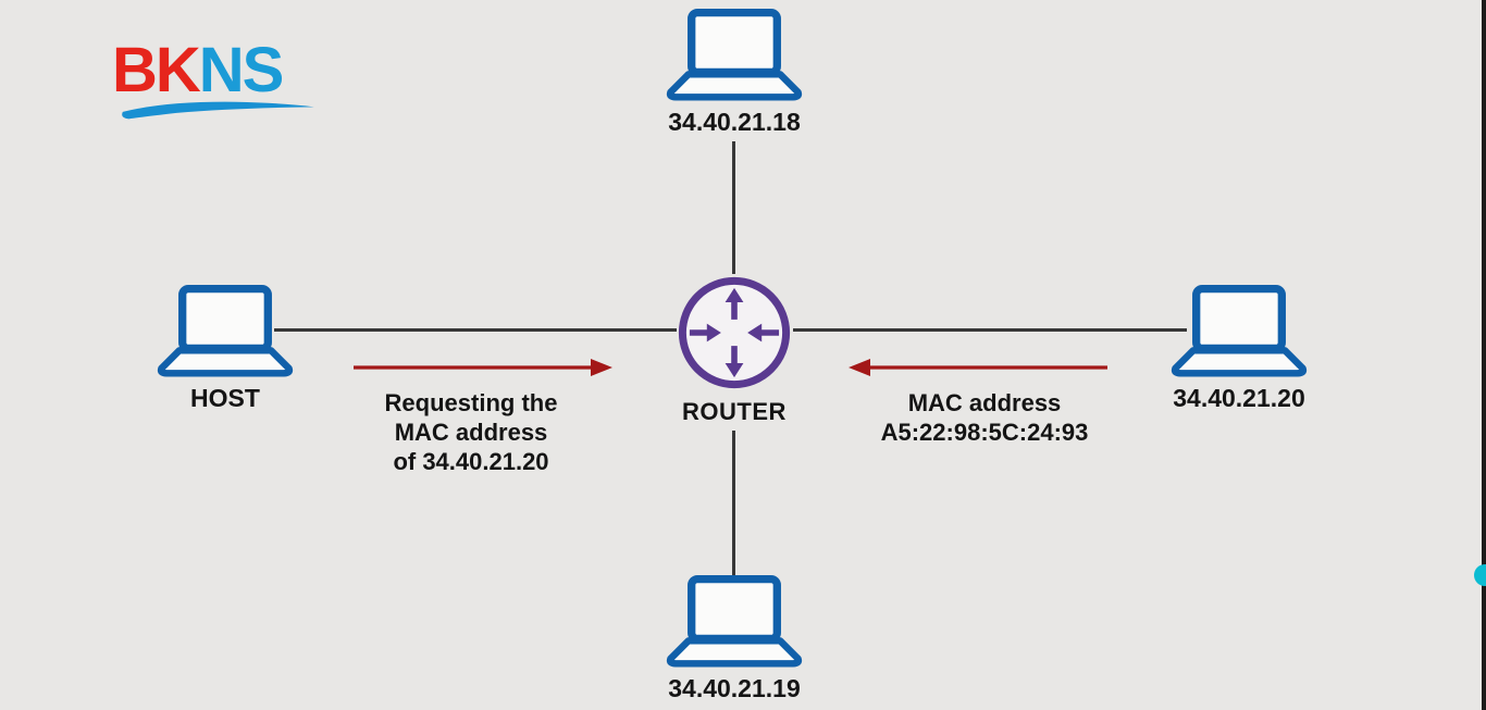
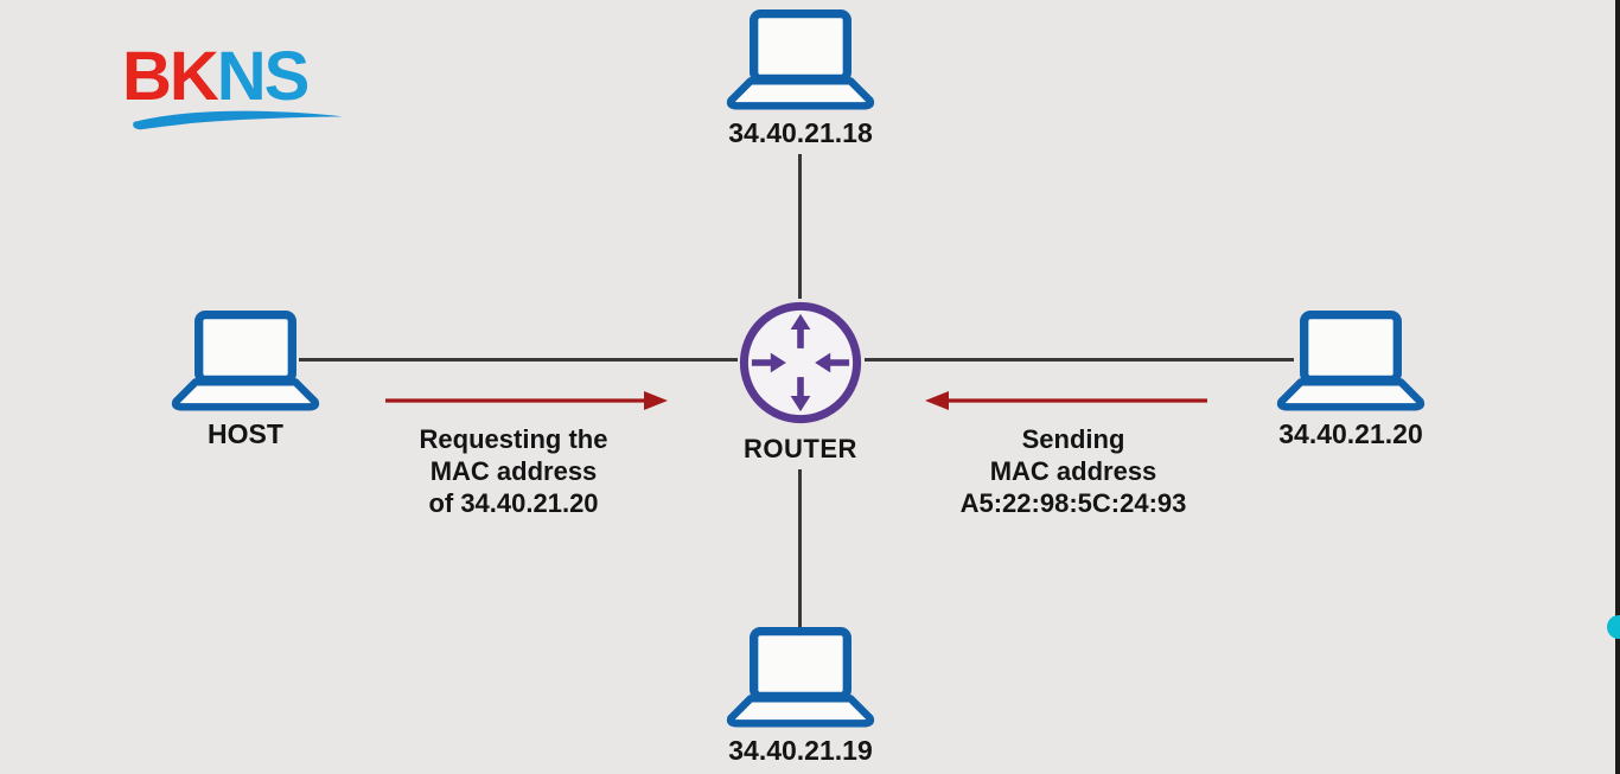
  BKNS
  34.40.21.18
  34.40.21.19
  HOST
  34.40.21.20
  ROUTER
  Requesting the
  MAC address
  of 34.40.21.20
+ Sending
  MAC address
  A5:22:98:5C:24:93
